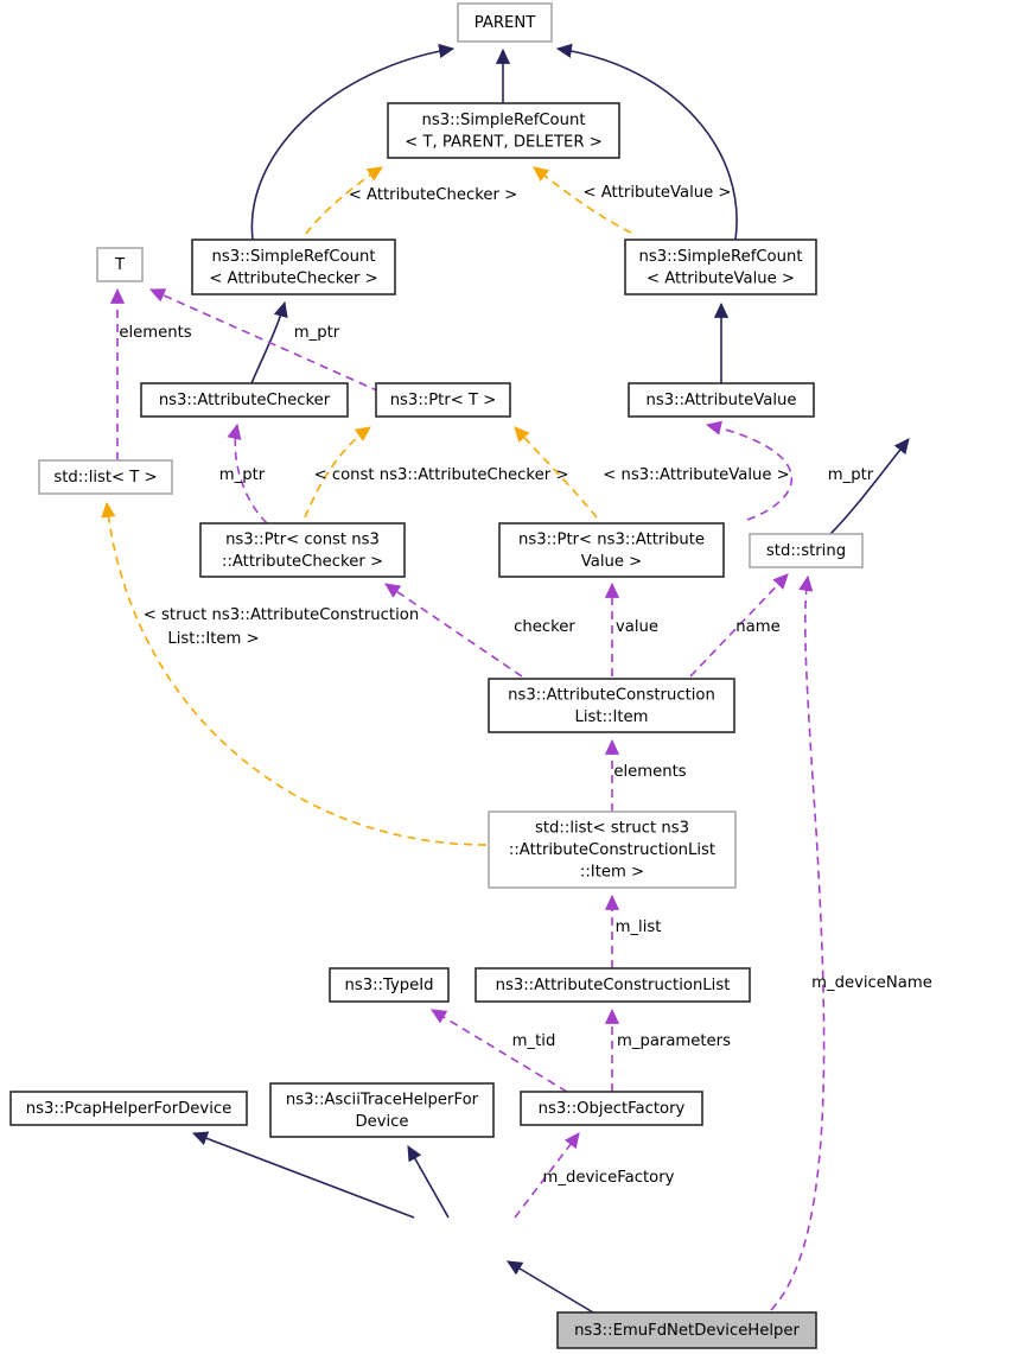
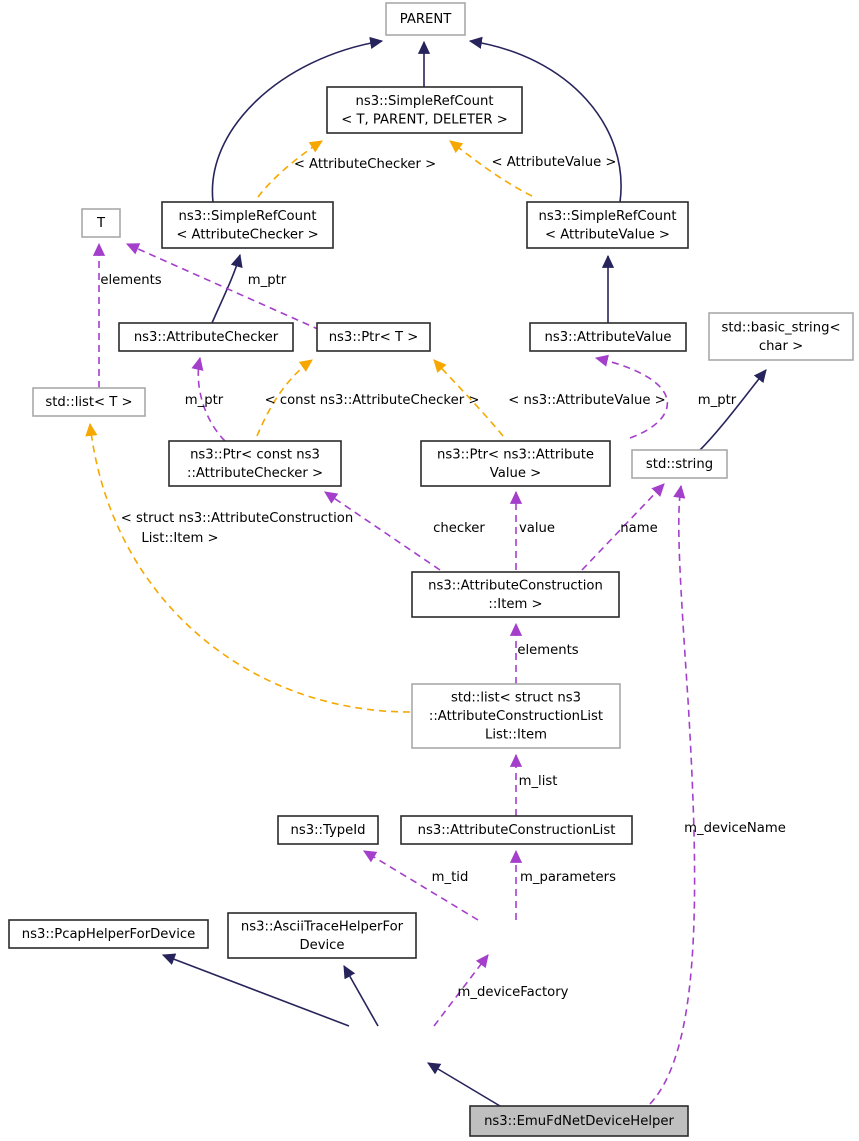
  PARENT
  ns3::SimpleRefCount
  < T, PARENT, DELETER >
  T
  ns3::SimpleRefCount
  < AttributeChecker >
  ns3::SimpleRefCount
  < AttributeValue >
  ns3::AttributeChecker
  ns3::Ptr< T >
  ns3::AttributeValue
+ std::basic_string<
+ char >
  std::list< T >
  ns3::Ptr< const ns3
  ::AttributeChecker >
  ns3::Ptr< ns3::Attribute
  Value >
  std::string
  ns3::AttributeConstruction
- List::Item
+ ::Item >
  std::list< struct ns3
  ::AttributeConstructionList
- ::Item >
+ List::Item
  ns3::TypeId
  ns3::AttributeConstructionList
  ns3::PcapHelperForDevice
  ns3::AsciiTraceHelperFor
  Device
- ns3::ObjectFactory
  ns3::EmuFdNetDeviceHelper
  < AttributeChecker >
  < AttributeValue >
  elements
  m_ptr
  m_ptr
  < const ns3::AttributeChecker >
  < ns3::AttributeValue >
  m_ptr
  < struct ns3::AttributeConstruction
  List::Item >
  checker
  value
  name
  elements
  m_list
  m_tid
  m_parameters
  m_deviceName
  m_deviceFactory
